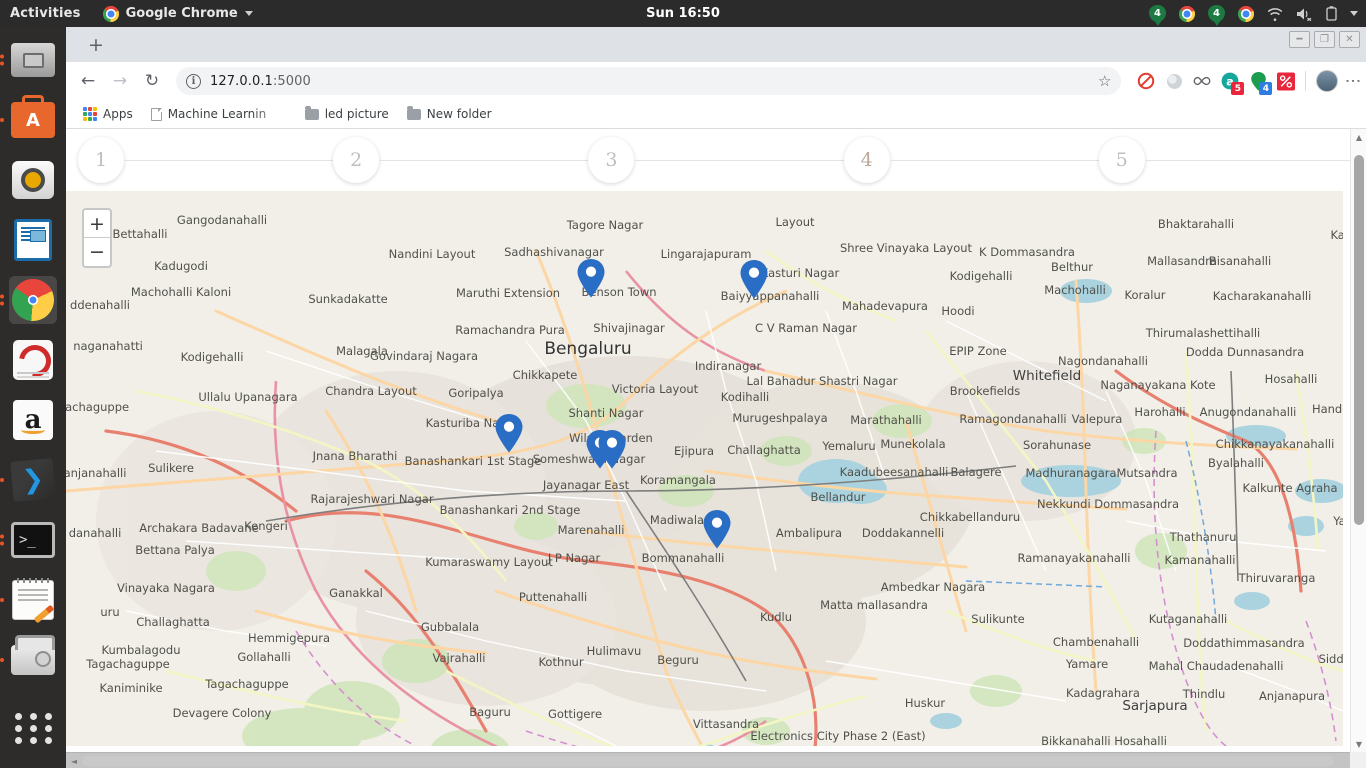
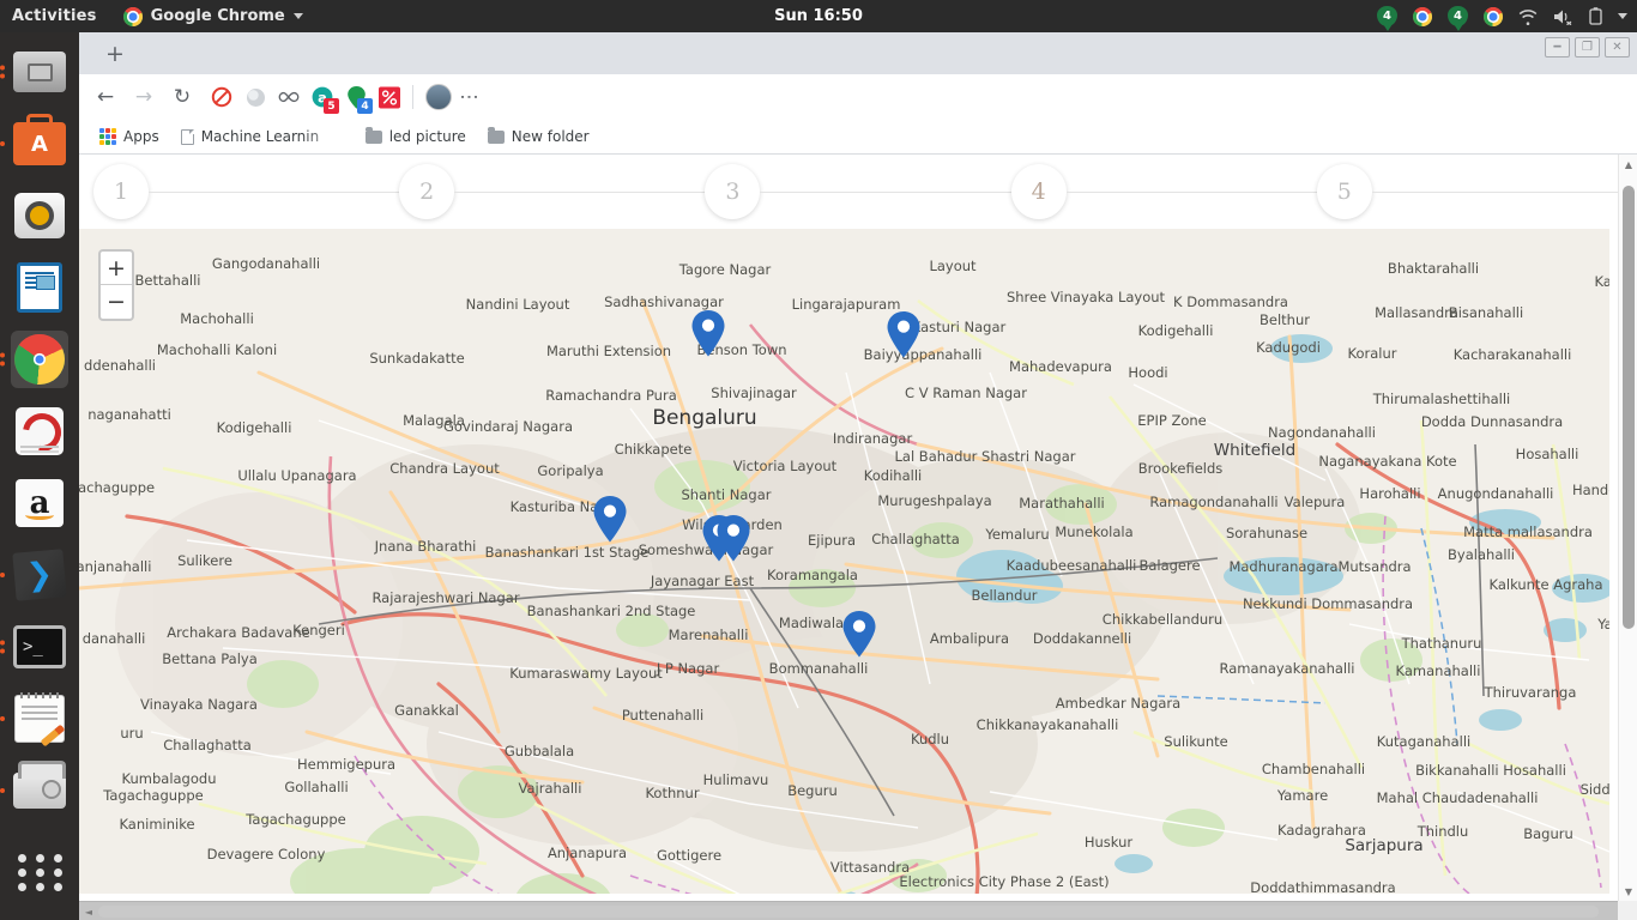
  Activities
  Google Chrome
  Sun 16:50
  4
  4
  A
  a
  >_
  +
  ━
  ❐
  ✕
  ←
  →
  ↻
- i
- 127.0.0.1:5000
- ☆
  a
  5
  4
  Apps
  Machine Learnin
  led picture
  New folder
  1
  2
  3
  4
  5
  Bettahalli
- Kadugodi
+ Machohalli
  Machohalli Kaloni
  ddenahalli
  naganahatti
  Kodigehalli
  Sunkadakatte
  Nandini Layout
  Sadhashivanagar
  Gangodanahalli
  Tagore Nagar
  Lingarajapuram
  Layout
  asturi Nagar
  Shree Vinayaka Layout
  K Dommasandra
  Kodigehalli
  Belthur
  Mallasandra
  Bisanahalli
  Bhaktarahalli
- Machohalli
+ Kadugodi
  Koralur
  Kacharakanahalli
  Maruthi Extension
  Bnson Town
  Baiyyappanahalli
  Mahadevapura
  Hoodi
  Ramachandra Pura
  Shivajinagar
  C V Raman Nagar
  Thirumalashettihalli
  Malagala
  Govindaraj Nagara
  Bengaluru
  EPIP Zone
  Nagondanahalli
  Dodda Dunnasandra
  Chandra Layout
  Chikkapete
  Indiranagar
  Lal Bahadur Shastri Nagar
  Whitefield
  Brookefields
  Naganayakana Kote
  Hosahalli
  Ullalu Upanagara
  Goripalya
  Victoria Layout
  Kodihalli
  achaguppe
  Shanti Nagar
  Murugeshpalaya
  Marathahalli
  Ramagondanahalli
  Valepura
  Harohalli
  Anugondanahalli
  Kasturiba Na
  Jnana Bharathi
  Banashankari 1st Stage
  Someshwaagar
  Ejipura
  Challaghatta
  Yemaluru
  Munekolala
  Sorahunase
- Chikkanayakanahalli
+ Matta mallasandra
  Sulikere
  anjanahalli
  Koramangala
  Kaadubeesanahalli
  Balagere
  Madhuranagara
  Mutsandra
  Byalahalli
  Rajarajeshwari Nagar
  Banashankari 2nd Stage
  Jayanagar East
  Bellandur
  Chikkabellanduru
  Nekkundi Dommasandra
  Kalkunte Agraha
  Archakara Badavane
  Kengeri
  danahalli
  Madiwala
  Ambalipura
  Doddakannelli
  Thathanuru
  Bettana Palya
  Marenahalli
  Kumaraswamy Layout
  J P Nagar
  Bommanahalli
  Ambedkar Nagara
  Ramanayakanahalli
  Kamanahalli
  Vinayaka Nagara
  Ganakkal
  Puttenahalli
  Thiruvaranga
  uru
  Challaghatta
- Matta mallasandra
+ Chikkanayakanahalli
  Sulikunte
  Kudlu
  Kutaganahalli
  Kumbalagodu
  Hemmigepura
  Gubbalala
  Chambenahalli
- Doddathimmasandra
+ Bikkanahalli Hosahalli
  Gollahalli
  Tagachaguppe
  Vajrahalli
  Kothnur
  Hulimavu
  Beguru
  Yamare
  Mahal Chaudadenahalli
  Kaniminike
  Tagachaguppe
  Kadagrahara
  Thindlu
  Devagere Colony
- Baguru
+ Anjanapura
  Gottigere
  Vittasandra
  Electronics City Phase 2 (East)
  Sarjapura
- Anjanapura
+ Baguru
  Huskur
- Bikkanahalli Hosahalli
+ Doddathimmasandra
  +
  −
  ▲
  ▼
  ◄
